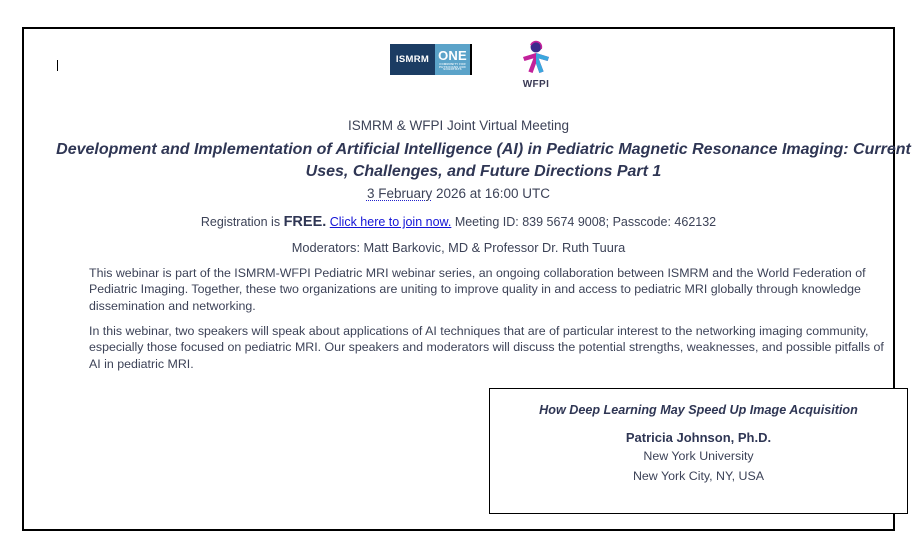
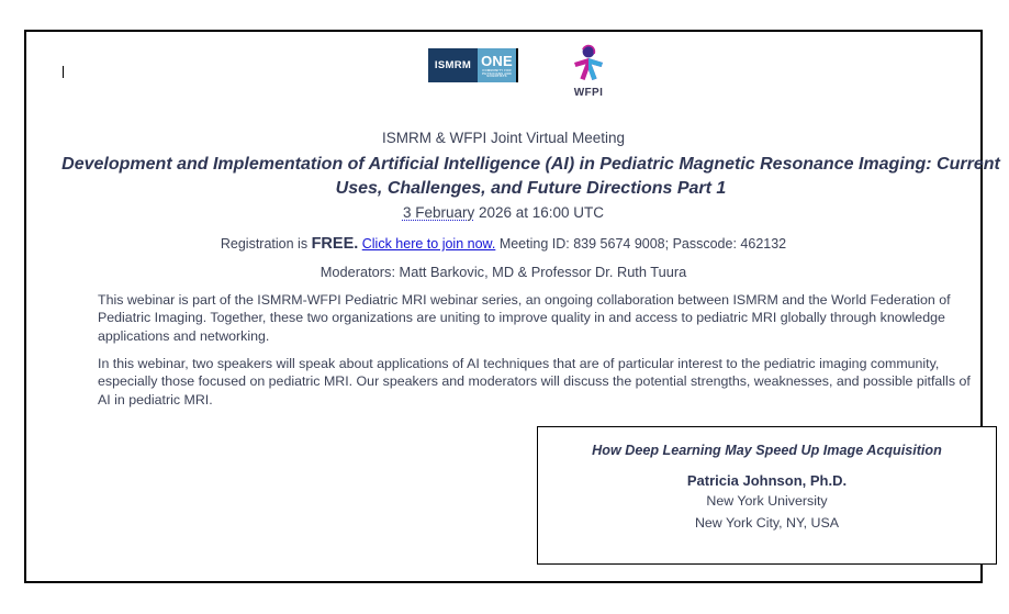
  ISMRM
  ONE
  WFPI
  ISMRM & WFPI Joint Virtual Meeting
  Development and Implementation of Artificial Intelligence (AI) in Pediatric Magnetic Resonance Imaging: Current Uses, Challenges, and Future Directions Part 1
  3 February 2026 at 16:00 UTC
  Registration is FREE. Click here to join now. Meeting ID: 839 5674 9008; Passcode: 462132
  Moderators: Matt Barkovic, MD & Professor Dr. Ruth Tuura
- This webinar is part of the ISMRM-WFPI Pediatric MRI webinar series, an ongoing collaboration between ISMRM and the World Federation of Pediatric Imaging. Together, these two organizations are uniting to improve quality in and access to pediatric MRI globally through knowledge dissemination and networking.
+ This webinar is part of the ISMRM-WFPI Pediatric MRI webinar series, an ongoing collaboration between ISMRM and the World Federation of Pediatric Imaging. Together, these two organizations are uniting to improve quality in and access to pediatric MRI globally through knowledge applications and networking.
- In this webinar, two speakers will speak about applications of AI techniques that are of particular interest to the networking imaging community, especially those focused on pediatric MRI. Our speakers and moderators will discuss the potential strengths, weaknesses, and possible pitfalls of AI in pediatric MRI.
+ In this webinar, two speakers will speak about applications of AI techniques that are of particular interest to the pediatric imaging community, especially those focused on pediatric MRI. Our speakers and moderators will discuss the potential strengths, weaknesses, and possible pitfalls of AI in pediatric MRI.
  How Deep Learning May Speed Up Image Acquisition
  Patricia Johnson, Ph.D.
  New York University
  New York City, NY, USA
